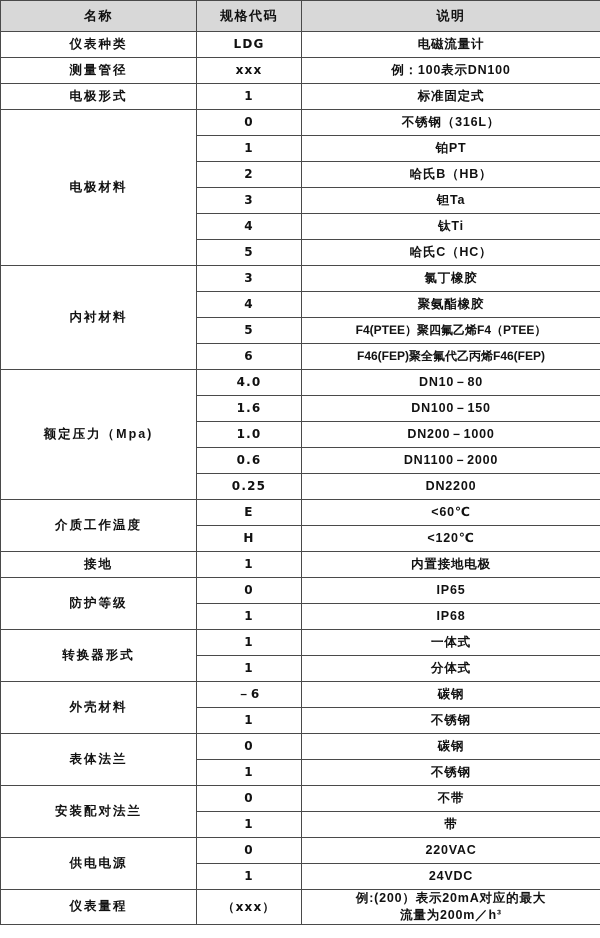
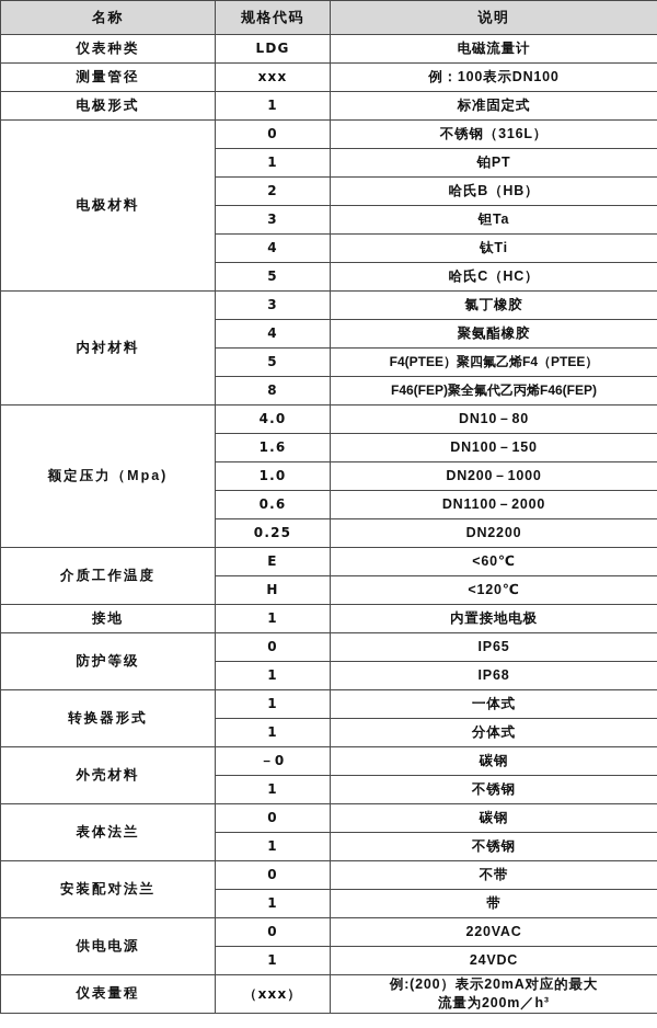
  名称	规格代码	说明
  仪表种类	LDG	电磁流量计
  测量管径	xxx	例：100表示DN100
  电极形式	1	标准固定式
  电极材料	0	不锈钢（316L）
  1	铂PT
  2	哈氏B（HB）
  3	钽Ta
  4	钛Ti
  5	哈氏C（HC）
  内衬材料	3	氯丁橡胶
  4	聚氨酯橡胶
  5	F4(PTEE）聚四氟乙烯F4（PTEE）
- 6	F46(FEP)聚全氟代乙丙烯F46(FEP)
+ 8	F46(FEP)聚全氟代乙丙烯F46(FEP)
  额定压力（Mpa)	4.0	DN10－80
  1.6	DN100－150
  1.0	DN200－1000
  0.6	DN1100－2000
  0.25	DN2200
  介质工作温度	E	<60℃
  H	<120℃
  接地	1	内置接地电极
  防护等级	0	IP65
  1	IP68
  转换器形式	1	一体式
  1	分体式
- 外壳材料	－6	碳钢
+ 外壳材料	－0	碳钢
  1	不锈钢
  表体法兰	0	碳钢
  1	不锈钢
  安装配对法兰	0	不带
  1	带
  供电电源	0	220VAC
  1	24VDC
  仪表量程	（xxx）	例:(200）表示20mA对应的最大流量为200m／h³
